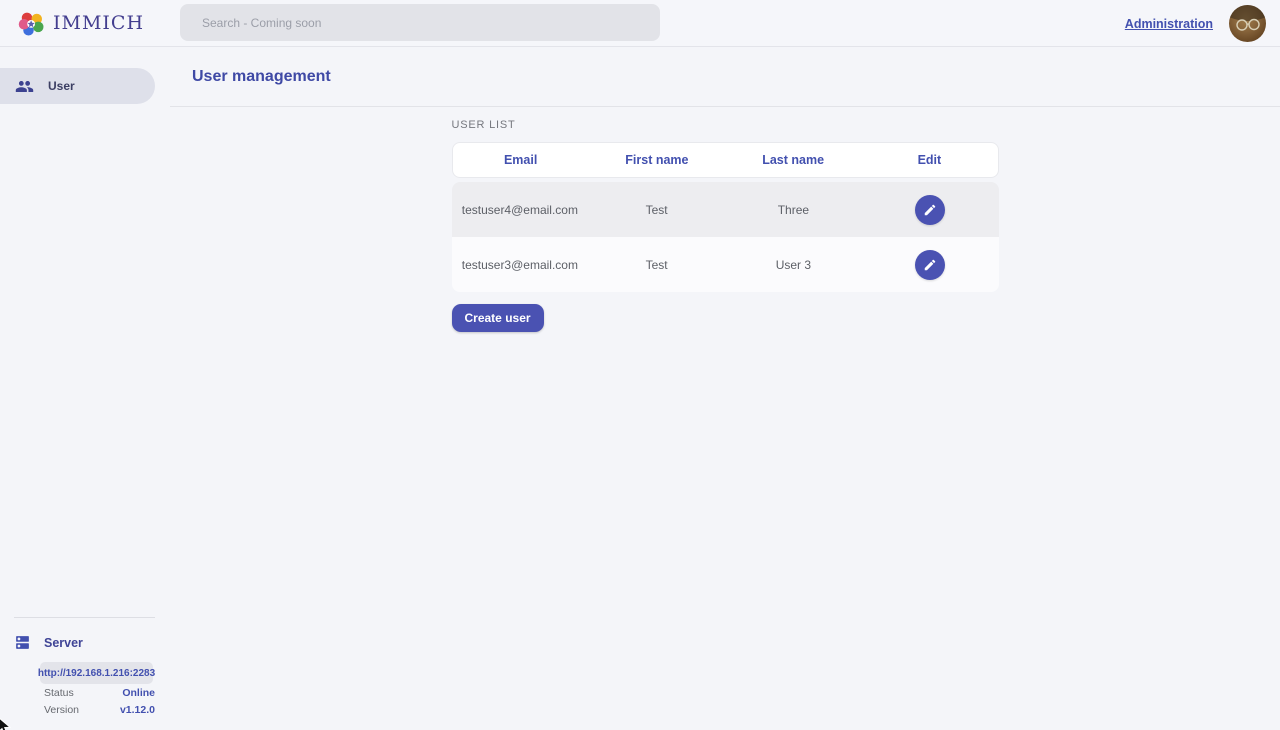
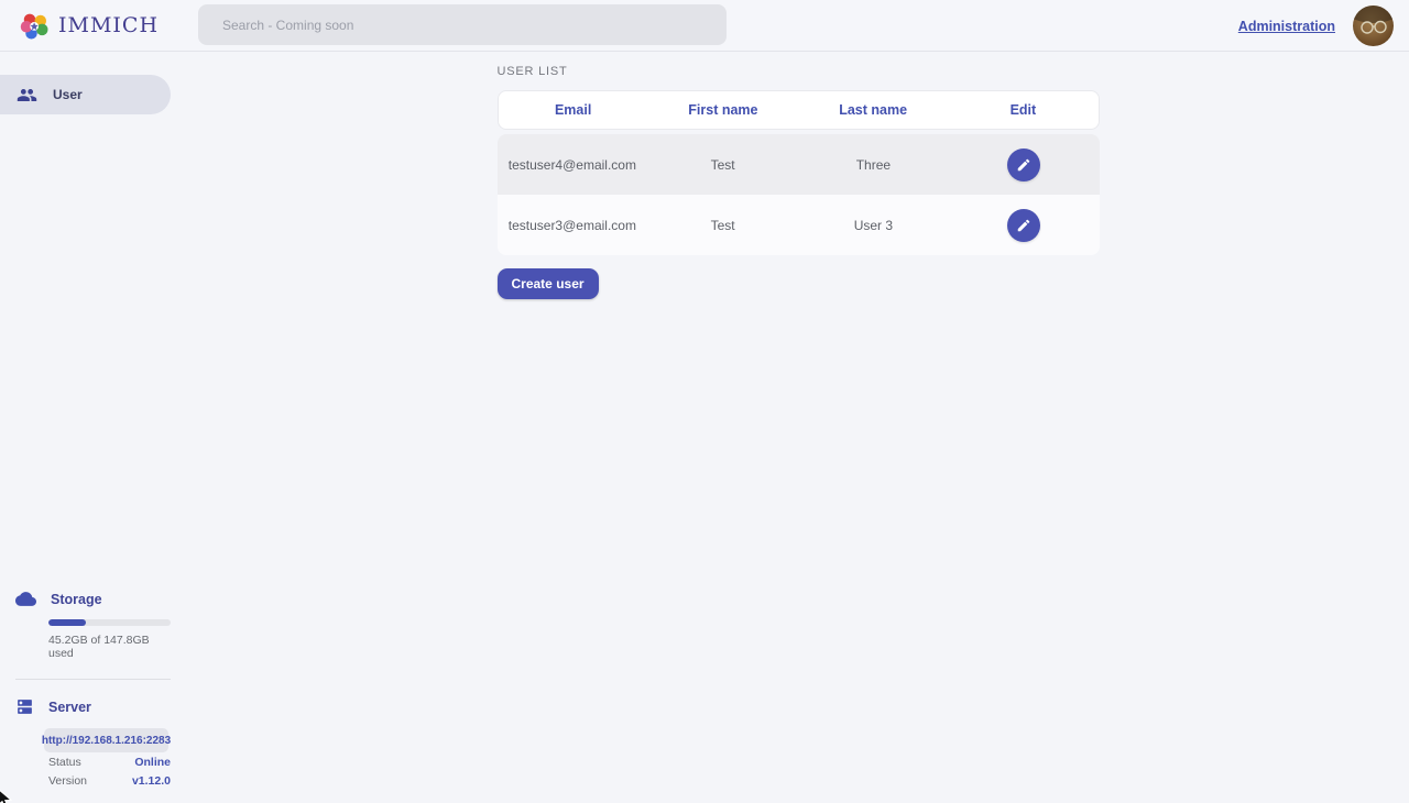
  IMMICH
  Search - Coming soon
  Administration
  User
+ Storage
+ 45.2GB of 147.8GB used
  Server
  http://192.168.1.216:2283
  Status
  Online
  Version
  v1.12.0
- User management
  USER LIST
  Email
  First name
  Last name
  Edit
  testuser4@email.com
  Test
  Three
  testuser3@email.com
  Test
  User 3
  Create user
